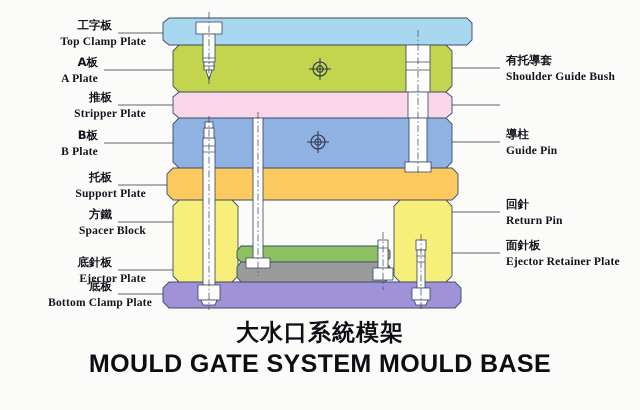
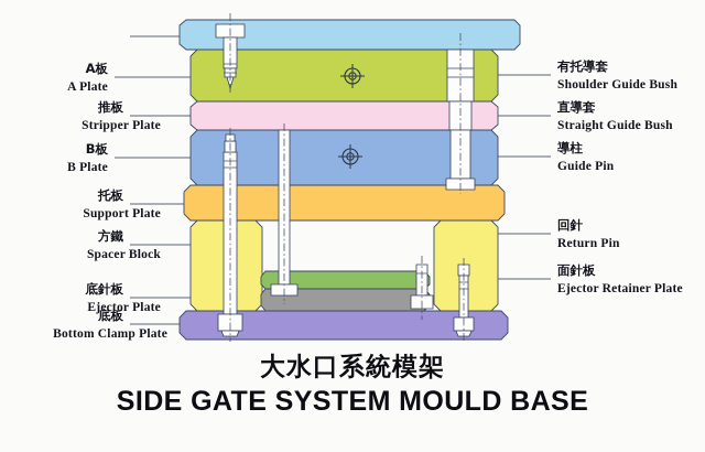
- 工字板
- Top Clamp Plate
  A板
  A Plate
  推板
  Stripper Plate
  B板
  B Plate
  托板
  Support Plate
  方鐵
  Spacer Block
  底針板
  Ejector Plate
  底板
  Bottom Clamp Plate
  有托導套
  Shoulder Guide Bush
+ 直導套
+ Straight Guide Bush
  導柱
  Guide Pin
  回針
  Return Pin
  面針板
  Ejector Retainer Plate
  大水口系統模架
- MOULD GATE SYSTEM MOULD BASE
+ SIDE GATE SYSTEM MOULD BASE
